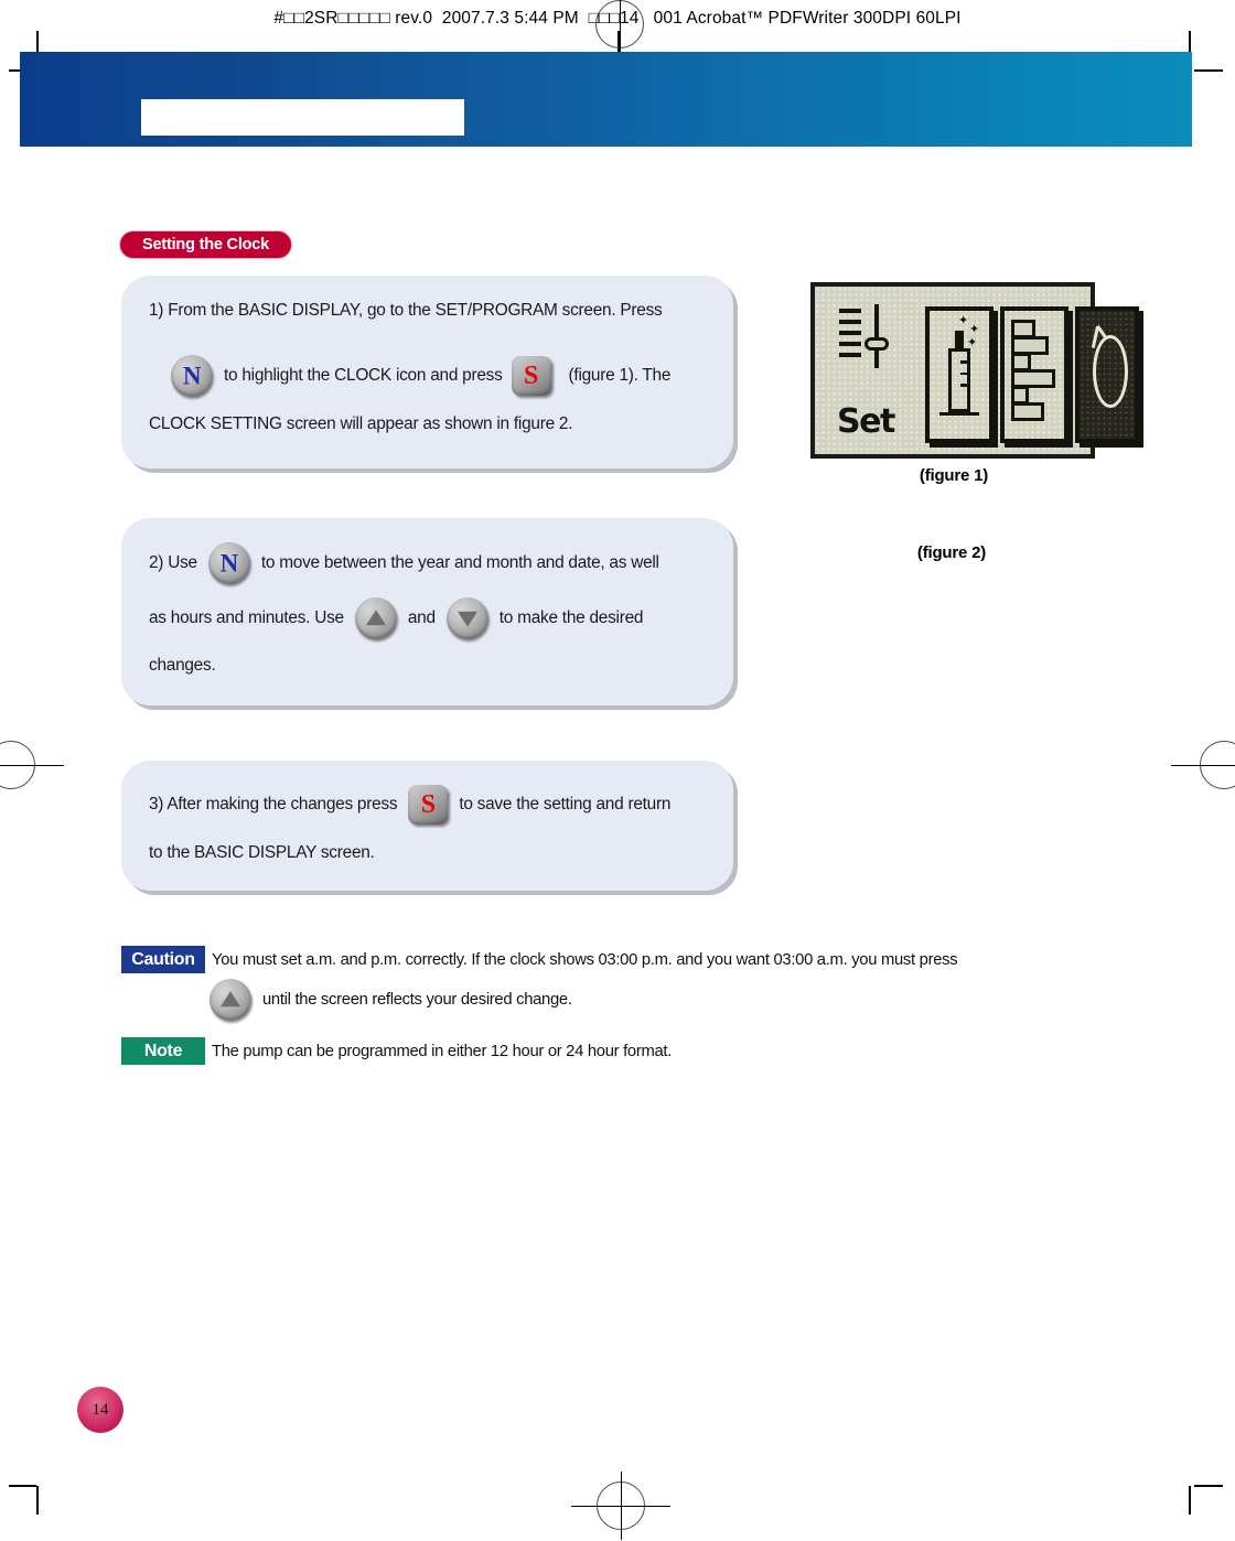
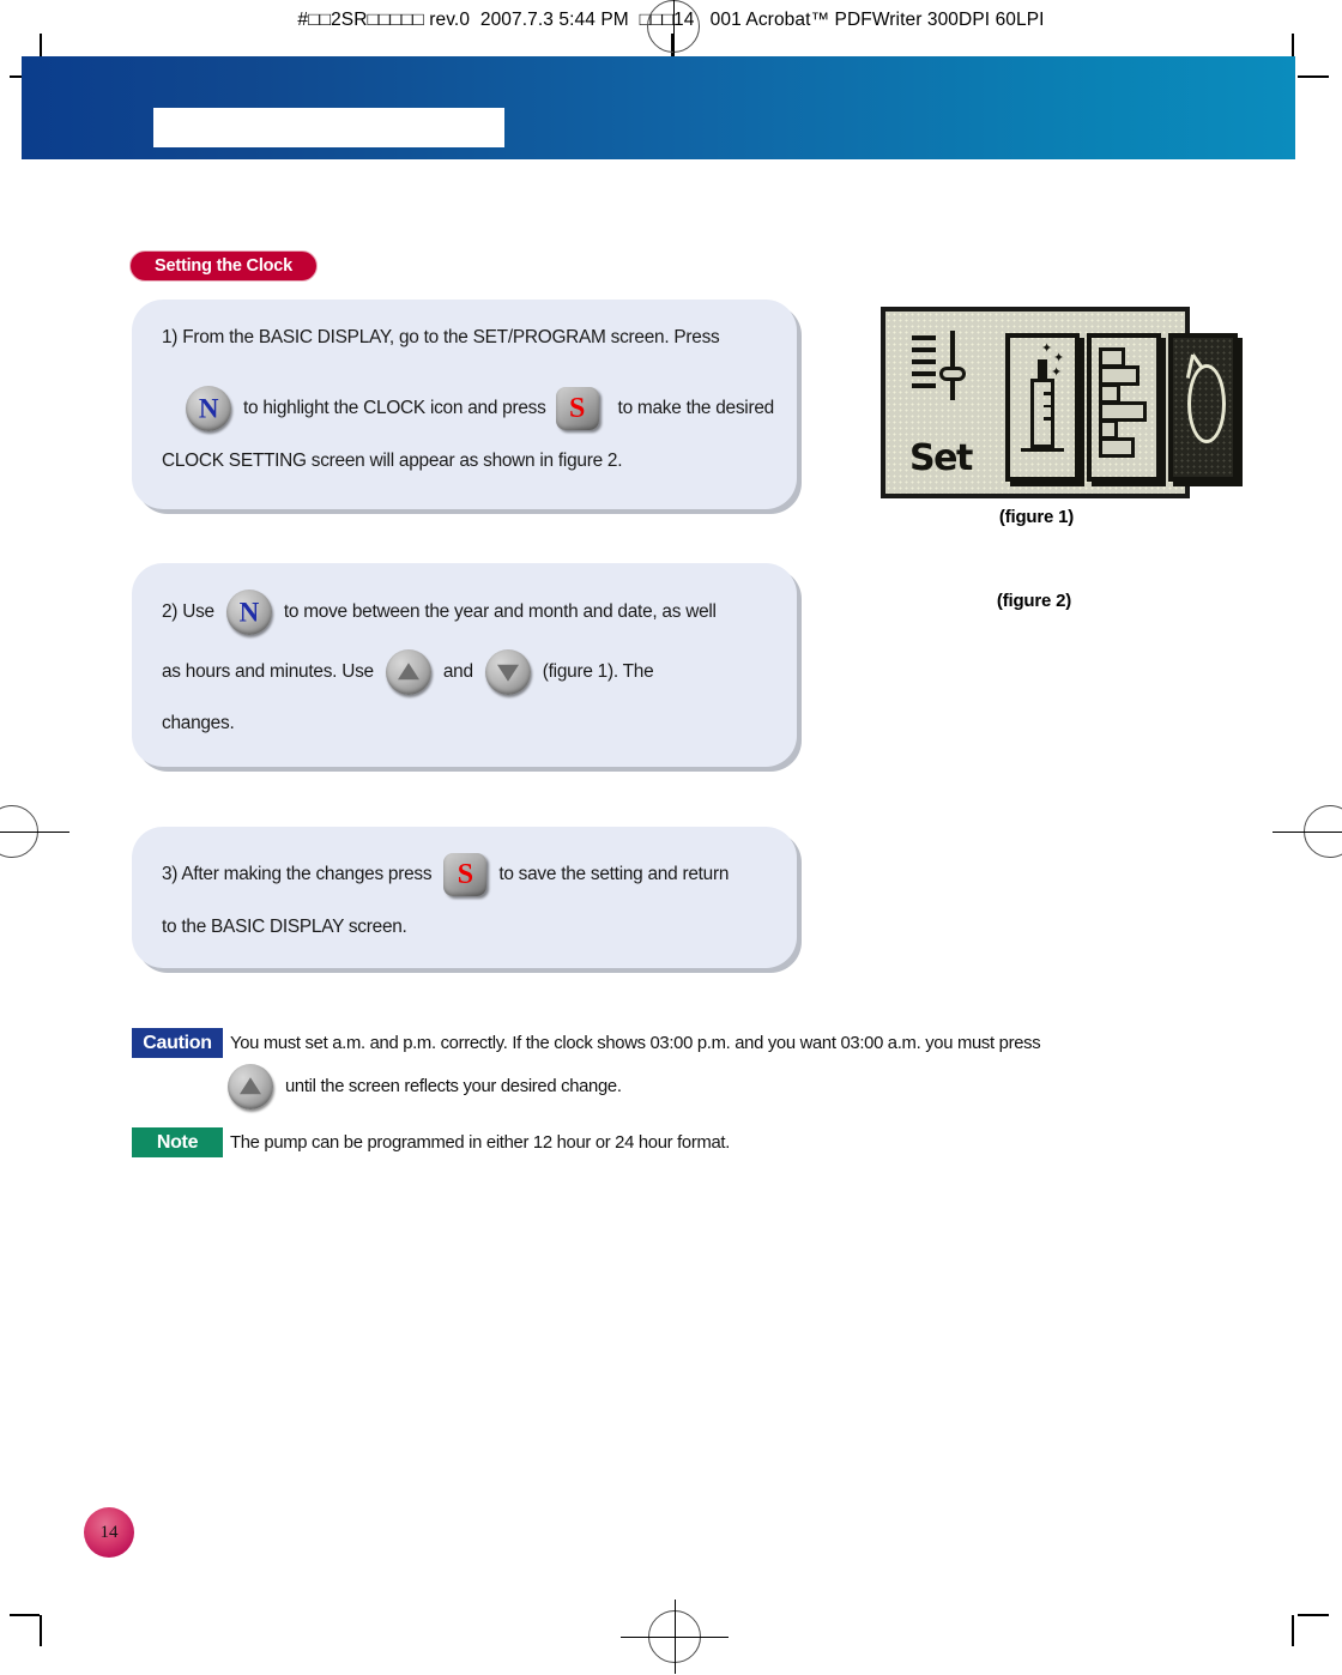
  #□□2SR□□□□□ rev.0 2007.7.3 5:44 PM □□□14 001 Acrobat™ PDFWriter 300DPI 60LPI
  Setting the Clock
  1) From the BASIC DISPLAY, go to the SET/PROGRAM screen. Press
  to highlight the CLOCK icon and press
- (figure 1). The
+ to make the desired
  CLOCK SETTING screen will appear as shown in figure 2.
  2) Use
  to move between the year and month and date, as well
  as hours and minutes. Use
  and
- to make the desired
+ (figure 1). The
  changes.
  3) After making the changes press
  to save the setting and return
  to the BASIC DISPLAY screen.
  Set
  ✦
  ✦
  ✦
  (figure 1)
  (figure 2)
  Caution
  You must set a.m. and p.m. correctly. If the clock shows 03:00 p.m. and you want 03:00 a.m. you must press
  until the screen reflects your desired change.
  Note
  The pump can be programmed in either 12 hour or 24 hour format.
  14
